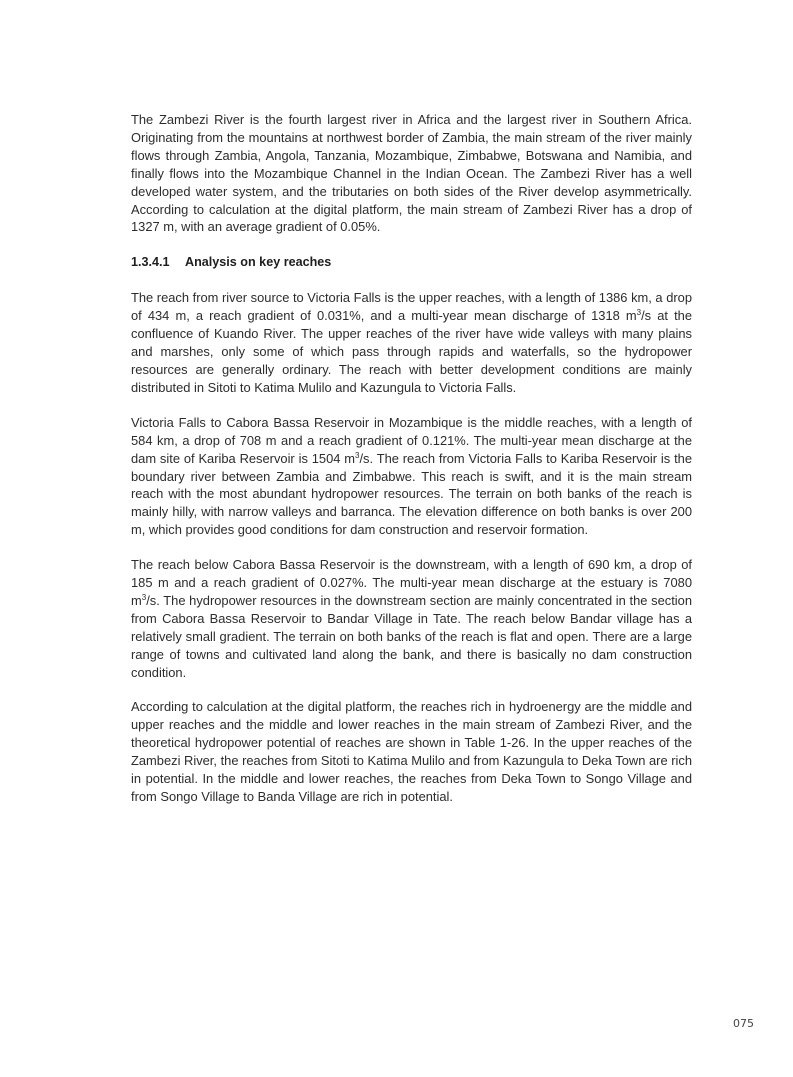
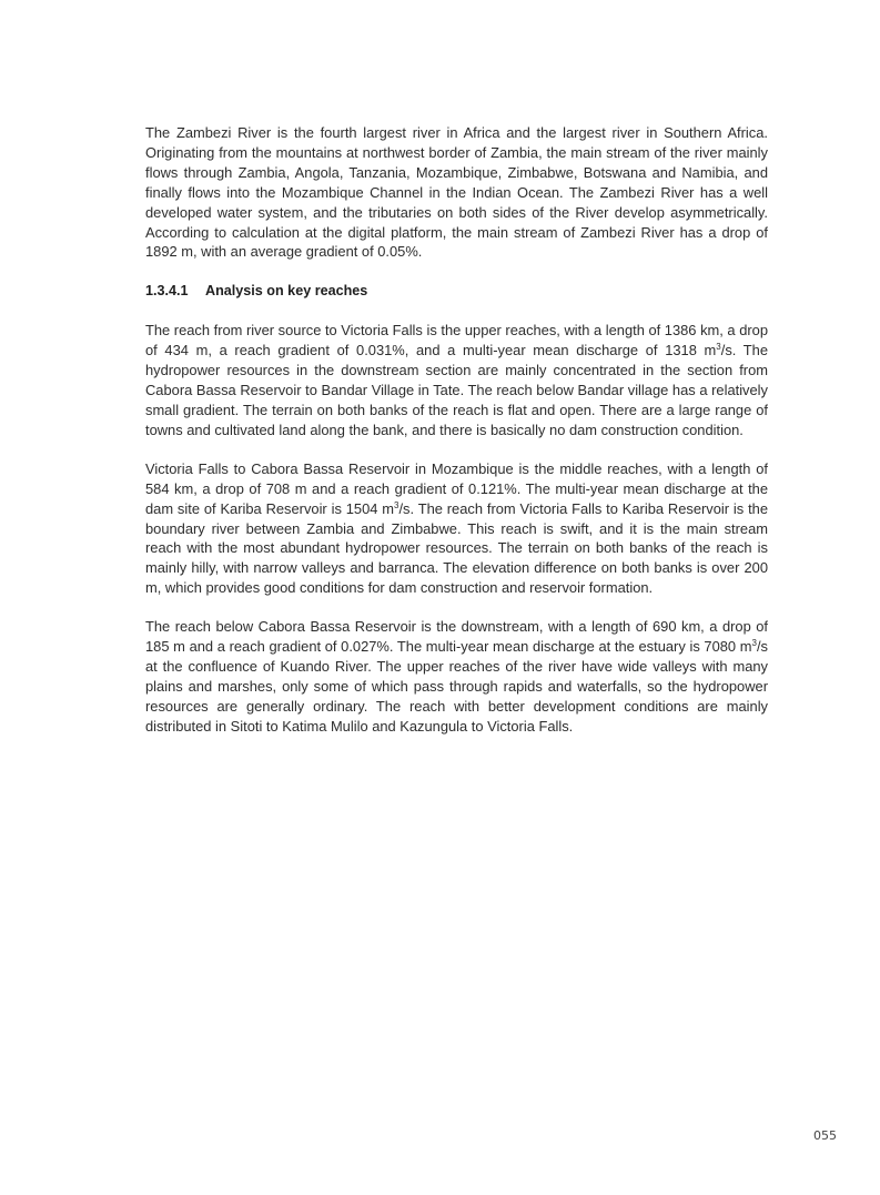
- The Zambezi River is the fourth largest river in Africa and the largest river in Southern Africa. Originating from the mountains at northwest border of Zambia, the main stream of the river mainly flows through Zambia, Angola, Tanzania, Mozambique, Zimbabwe, Botswana and Namibia, and finally flows into the Mozambique Channel in the Indian Ocean. The Zambezi River has a well developed water system, and the tributaries on both sides of the River develop asymmetrically. According to calculation at the digital platform, the main stream of Zambezi River has a drop of 1327 m, with an average gradient of 0.05%.
+ The Zambezi River is the fourth largest river in Africa and the largest river in Southern Africa. Originating from the mountains at northwest border of Zambia, the main stream of the river mainly flows through Zambia, Angola, Tanzania, Mozambique, Zimbabwe, Botswana and Namibia, and finally flows into the Mozambique Channel in the Indian Ocean. The Zambezi River has a well developed water system, and the tributaries on both sides of the River develop asymmetrically. According to calculation at the digital platform, the main stream of Zambezi River has a drop of 1892 m, with an average gradient of 0.05%.
  1.3.4.1 Analysis on key reaches
- The reach from river source to Victoria Falls is the upper reaches, with a length of 1386 km, a drop of 434 m, a reach gradient of 0.031%, and a multi-year mean discharge of 1318 m3/s at the confluence of Kuando River. The upper reaches of the river have wide valleys with many plains and marshes, only some of which pass through rapids and waterfalls, so the hydropower resources are generally ordinary. The reach with better development conditions are mainly distributed in Sitoti to Katima Mulilo and Kazungula to Victoria Falls.
+ The reach from river source to Victoria Falls is the upper reaches, with a length of 1386 km, a drop of 434 m, a reach gradient of 0.031%, and a multi-year mean discharge of 1318 m3/s. The hydropower resources in the downstream section are mainly concentrated in the section from Cabora Bassa Reservoir to Bandar Village in Tate. The reach below Bandar village has a relatively small gradient. The terrain on both banks of the reach is flat and open. There are a large range of towns and cultivated land along the bank, and there is basically no dam construction condition.
  Victoria Falls to Cabora Bassa Reservoir in Mozambique is the middle reaches, with a length of 584 km, a drop of 708 m and a reach gradient of 0.121%. The multi-year mean discharge at the dam site of Kariba Reservoir is 1504 m3/s. The reach from Victoria Falls to Kariba Reservoir is the boundary river between Zambia and Zimbabwe. This reach is swift, and it is the main stream reach with the most abundant hydropower resources. The terrain on both banks of the reach is mainly hilly, with narrow valleys and barranca. The elevation difference on both banks is over 200 m, which provides good conditions for dam construction and reservoir formation.
- The reach below Cabora Bassa Reservoir is the downstream, with a length of 690 km, a drop of 185 m and a reach gradient of 0.027%. The multi-year mean discharge at the estuary is 7080 m3/s. The hydropower resources in the downstream section are mainly concentrated in the section from Cabora Bassa Reservoir to Bandar Village in Tate. The reach below Bandar village has a relatively small gradient. The terrain on both banks of the reach is flat and open. There are a large range of towns and cultivated land along the bank, and there is basically no dam construction condition.
+ The reach below Cabora Bassa Reservoir is the downstream, with a length of 690 km, a drop of 185 m and a reach gradient of 0.027%. The multi-year mean discharge at the estuary is 7080 m3/s at the confluence of Kuando River. The upper reaches of the river have wide valleys with many plains and marshes, only some of which pass through rapids and waterfalls, so the hydropower resources are generally ordinary. The reach with better development conditions are mainly distributed in Sitoti to Katima Mulilo and Kazungula to Victoria Falls.
- According to calculation at the digital platform, the reaches rich in hydroenergy are the middle and upper reaches and the middle and lower reaches in the main stream of Zambezi River, and the theoretical hydropower potential of reaches are shown in Table 1-26. In the upper reaches of the Zambezi River, the reaches from Sitoti to Katima Mulilo and from Kazungula to Deka Town are rich in potential. In the middle and lower reaches, the reaches from Deka Town to Songo Village and from Songo Village to Banda Village are rich in potential.
- 075
+ 055
